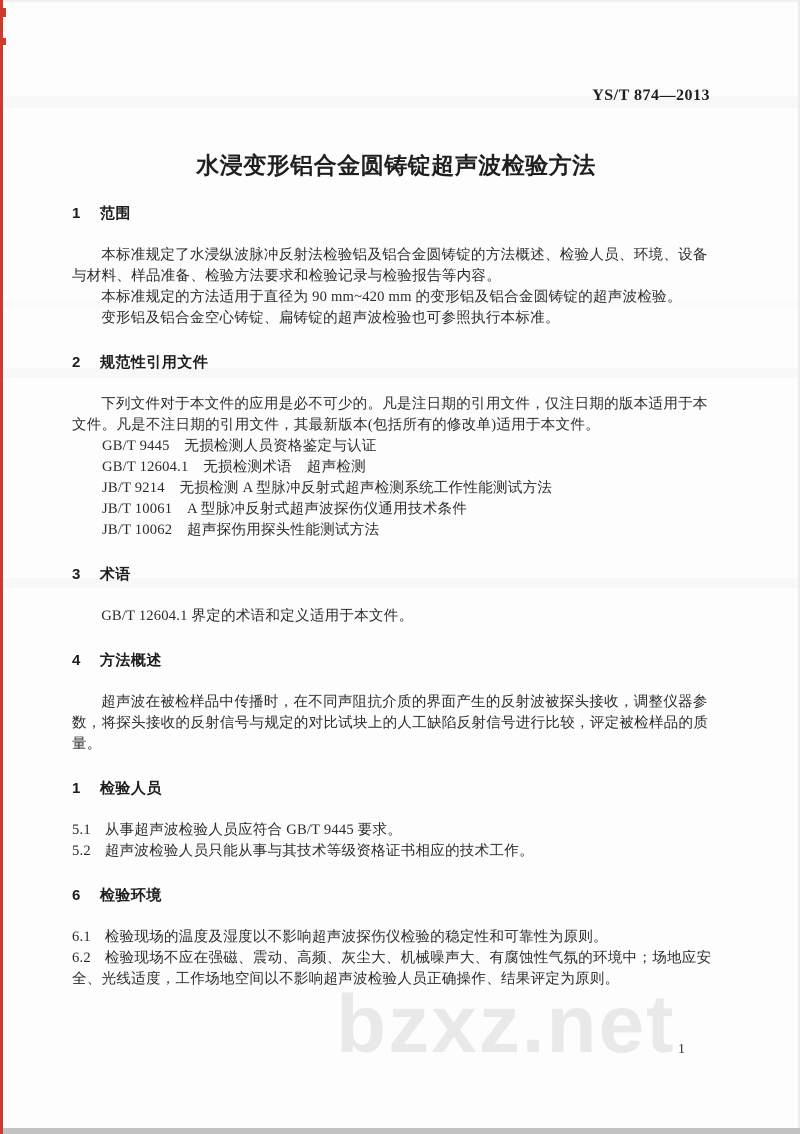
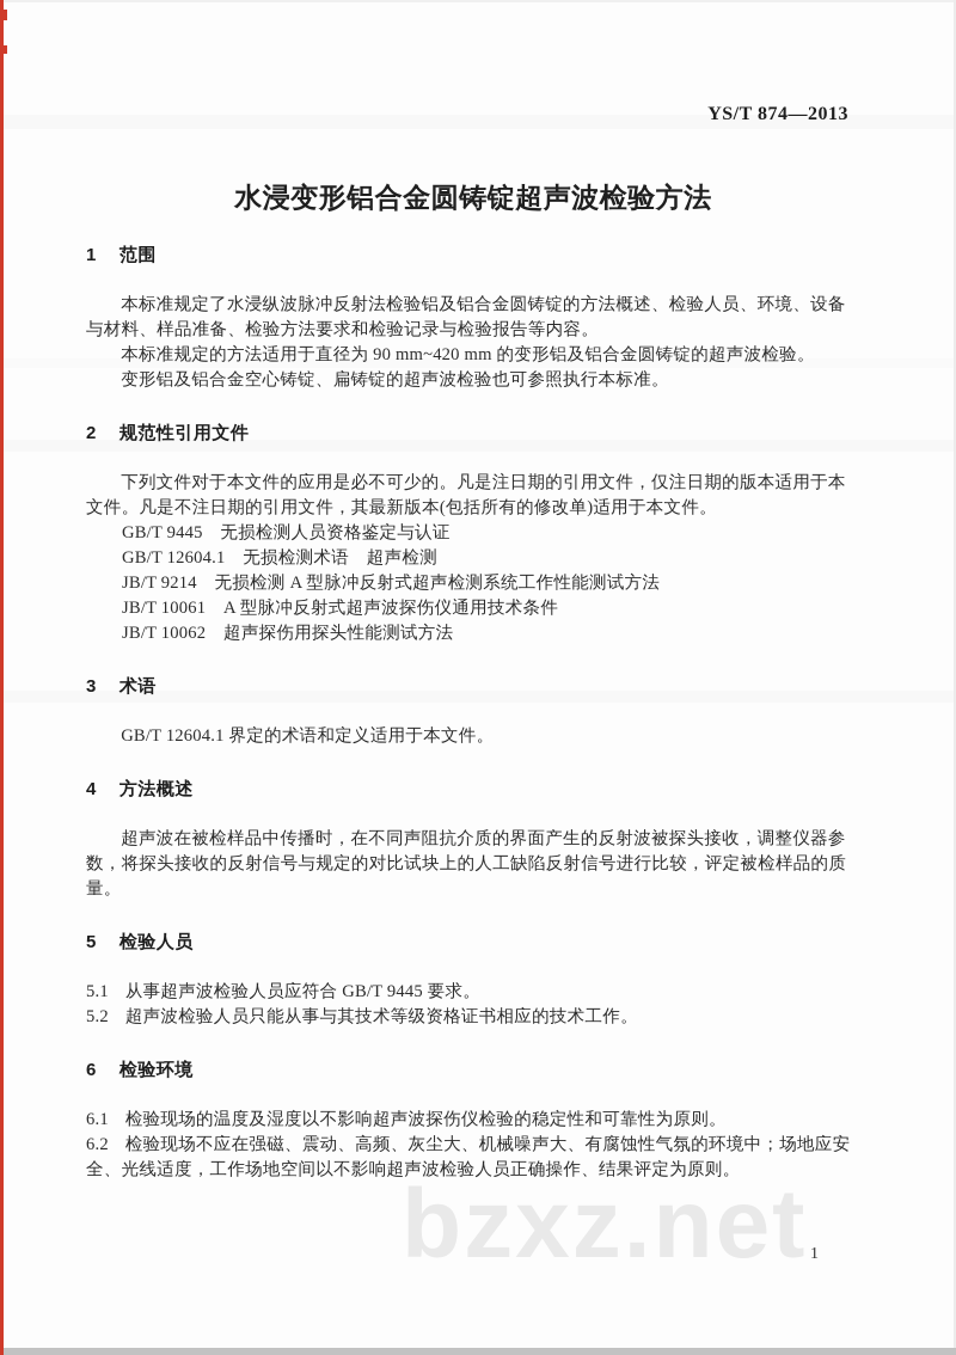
  bzxz.net
  YS/T 874—2013
  水浸变形铝合金圆铸锭超声波检验方法
  1 范围
  本标准规定了水浸纵波脉冲反射法检验铝及铝合金圆铸锭的方法概述、检验人员、环境、设备与材料、样品准备、检验方法要求和检验记录与检验报告等内容。
  本标准规定的方法适用于直径为 90 mm~420 mm 的变形铝及铝合金圆铸锭的超声波检验。
  变形铝及铝合金空心铸锭、扁铸锭的超声波检验也可参照执行本标准。
  2 规范性引用文件
  下列文件对于本文件的应用是必不可少的。凡是注日期的引用文件，仅注日期的版本适用于本文件。凡是不注日期的引用文件，其最新版本(包括所有的修改单)适用于本文件。
  GB/T 9445 无损检测人员资格鉴定与认证
  GB/T 12604.1 无损检测术语 超声检测
  JB/T 9214 无损检测 A 型脉冲反射式超声检测系统工作性能测试方法
  JB/T 10061 A 型脉冲反射式超声波探伤仪通用技术条件
  JB/T 10062 超声探伤用探头性能测试方法
  3 术语
  GB/T 12604.1 界定的术语和定义适用于本文件。
  4 方法概述
  超声波在被检样品中传播时，在不同声阻抗介质的界面产生的反射波被探头接收，调整仪器参数，将探头接收的反射信号与规定的对比试块上的人工缺陷反射信号进行比较，评定被检样品的质量。
- 1 检验人员
+ 5 检验人员
  5.1 从事超声波检验人员应符合 GB/T 9445 要求。
  5.2 超声波检验人员只能从事与其技术等级资格证书相应的技术工作。
  6 检验环境
  6.1 检验现场的温度及湿度以不影响超声波探伤仪检验的稳定性和可靠性为原则。
  6.2 检验现场不应在强磁、震动、高频、灰尘大、机械噪声大、有腐蚀性气氛的环境中；场地应安全、光线适度，工作场地空间以不影响超声波检验人员正确操作、结果评定为原则。
  1
